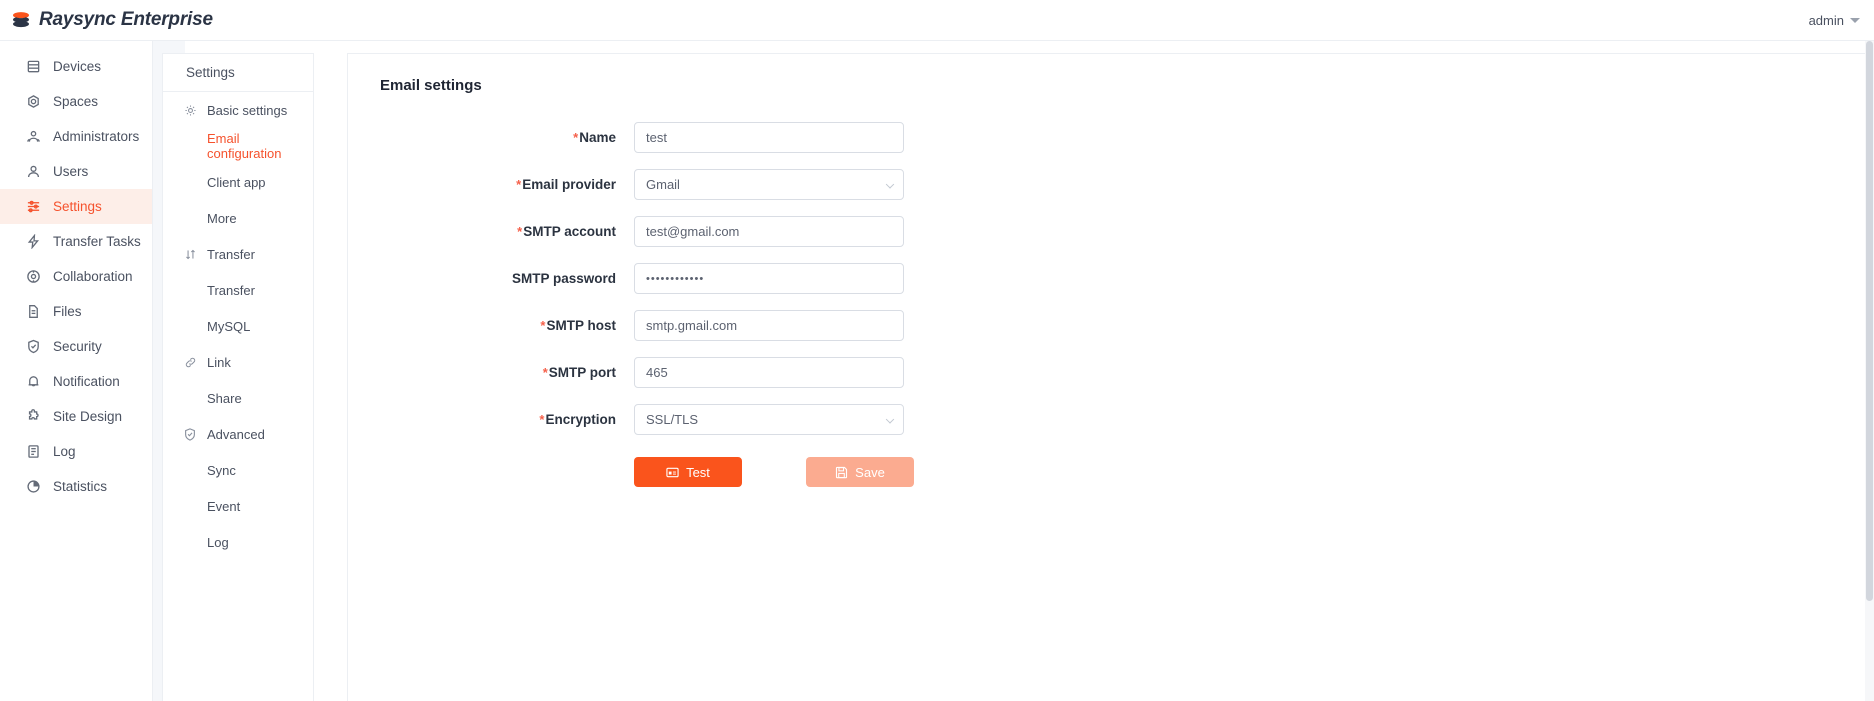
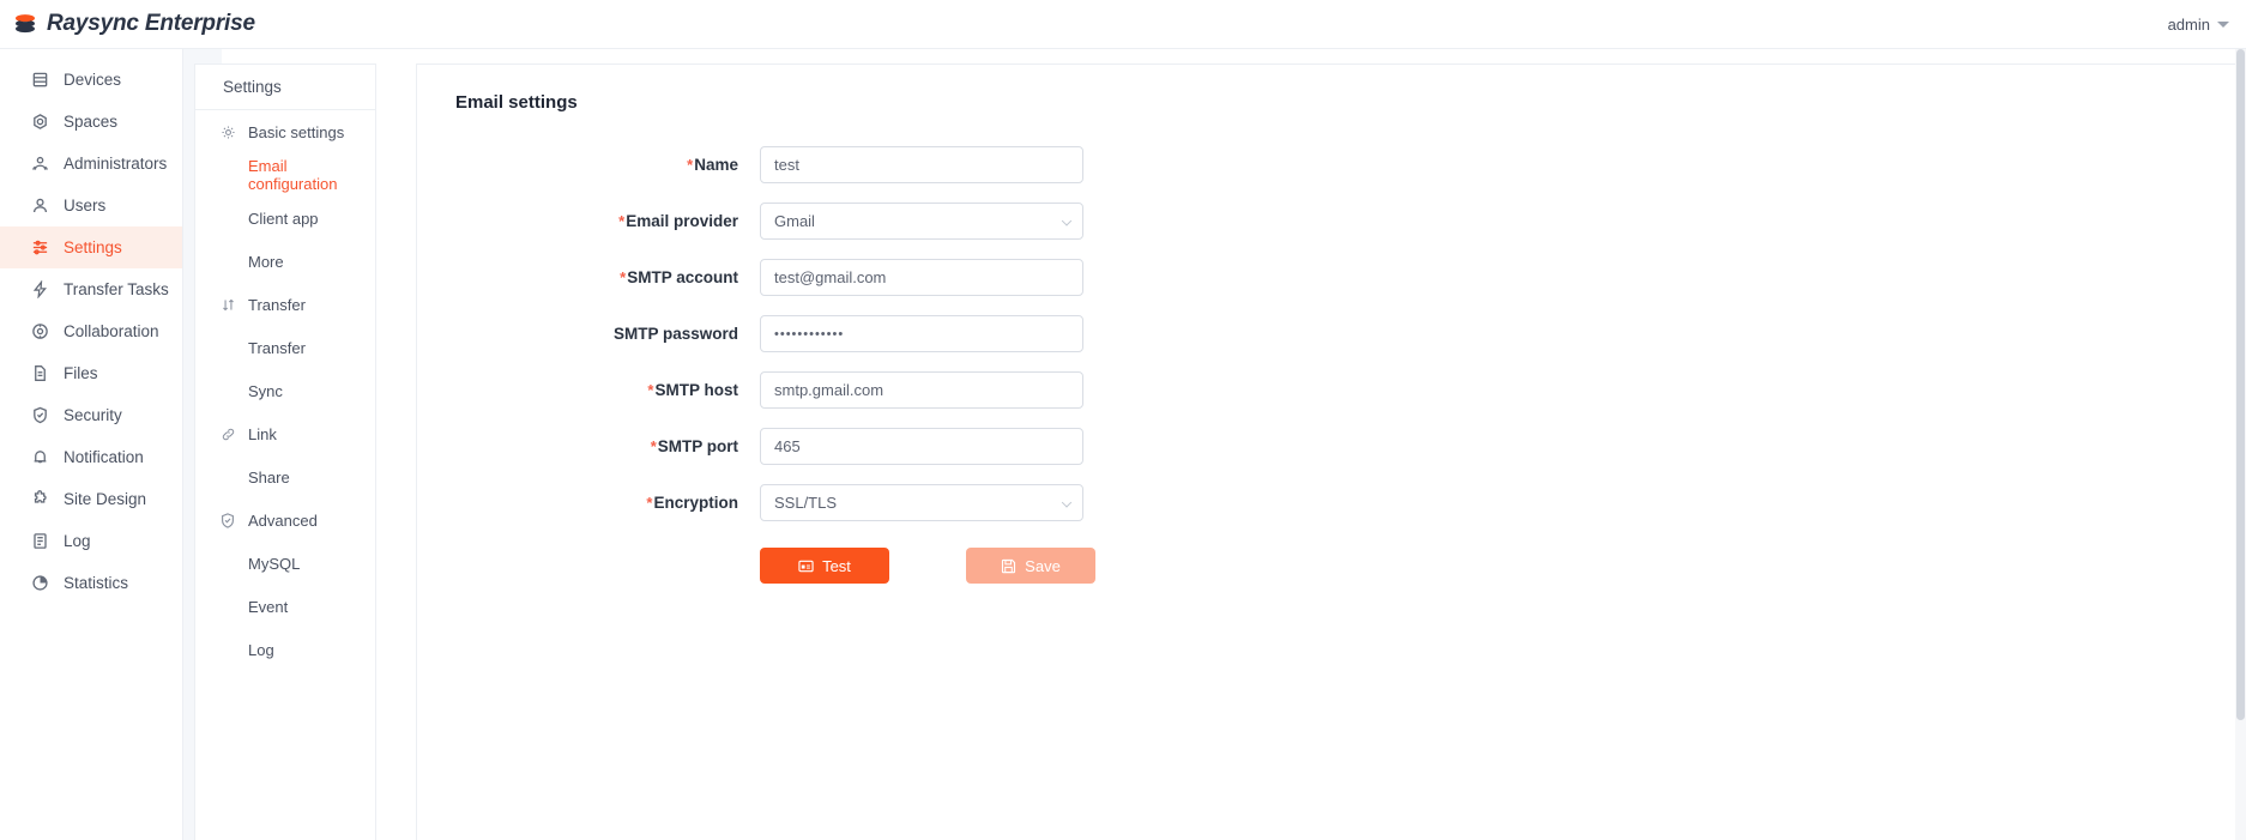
  Raysync Enterprise
  admin
  Devices
  Spaces
  Administrators
  Users
  Settings
  Transfer Tasks
  Collaboration
  Files
  Security
  Notification
  Site Design
  Log
  Statistics
  Settings
  Basic settings
  Email configuration
  Client app
  More
  Transfer
  Transfer
- MySQL
+ Sync
  Link
  Share
  Advanced
- Sync
+ MySQL
  Event
  Log
  Email settings
  *Name
  test
  *Email provider
  Gmail
  *SMTP account
  test@gmail.com
  SMTP password
  ••••••••••••
  *SMTP host
  smtp.gmail.com
  *SMTP port
  465
  *Encryption
  SSL/TLS
  Test
  Save
